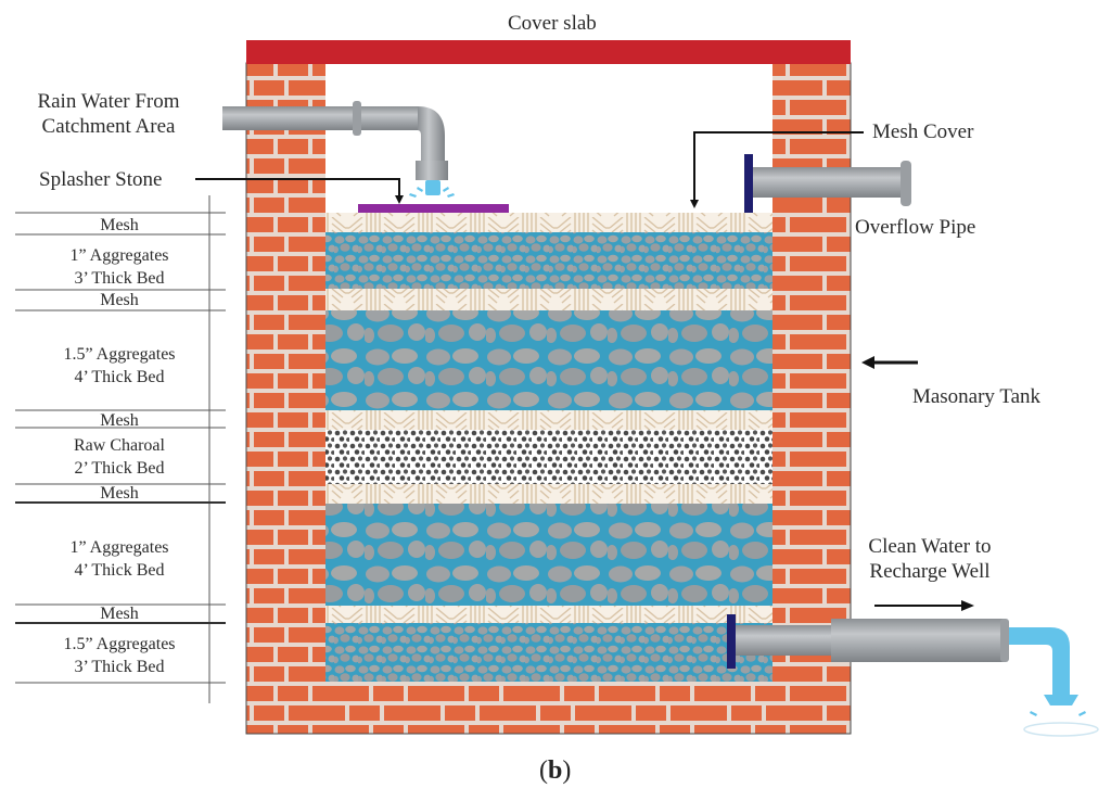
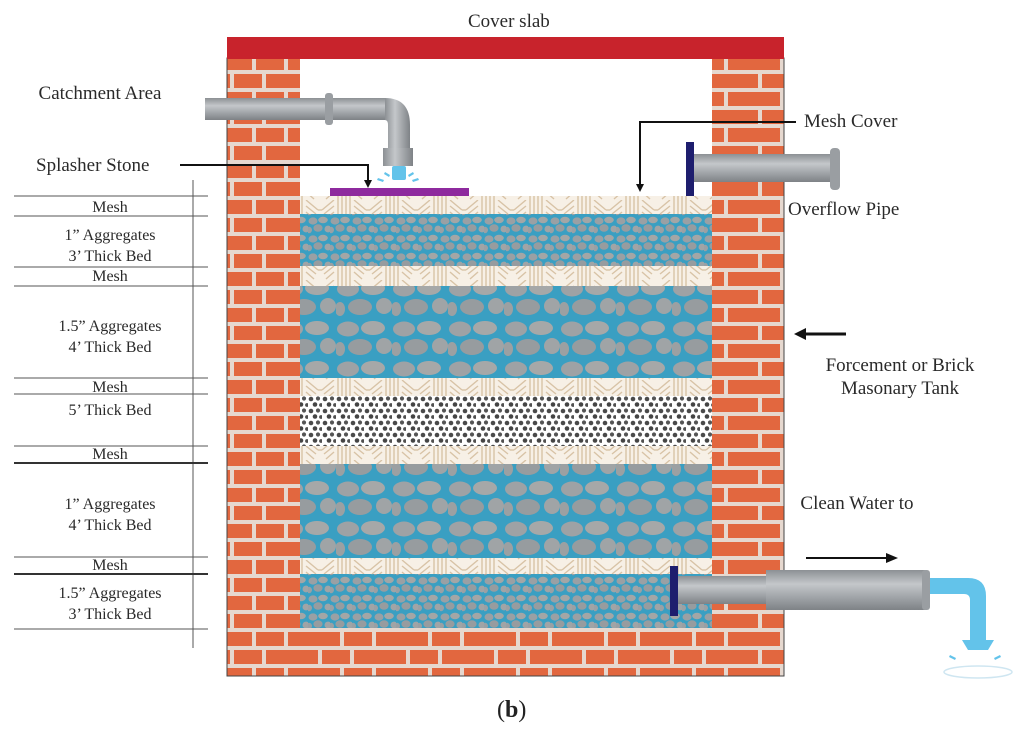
  Cover slab
- Rain Water From
  Catchment Area
  Splasher Stone
  Mesh Cover
  Overflow Pipe
+ Forcement or Brick
  Masonary Tank
  Clean Water to
- Recharge Well
  Mesh
  1” Aggregates
  3’ Thick Bed
  Mesh
  1.5” Aggregates
  4’ Thick Bed
  Mesh
- Raw Charoal
- 2’ Thick Bed
+ 5’ Thick Bed
  Mesh
  1” Aggregates
  4’ Thick Bed
  Mesh
  1.5” Aggregates
  3’ Thick Bed
  (b)
